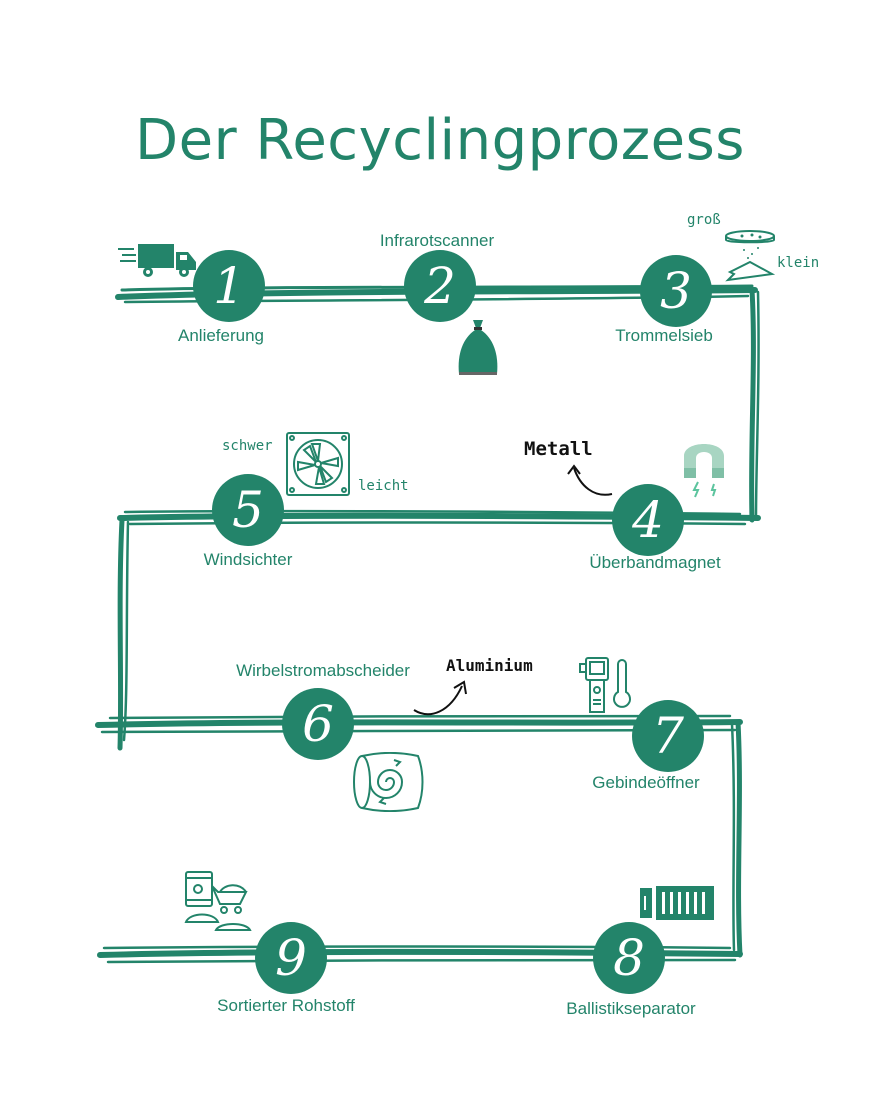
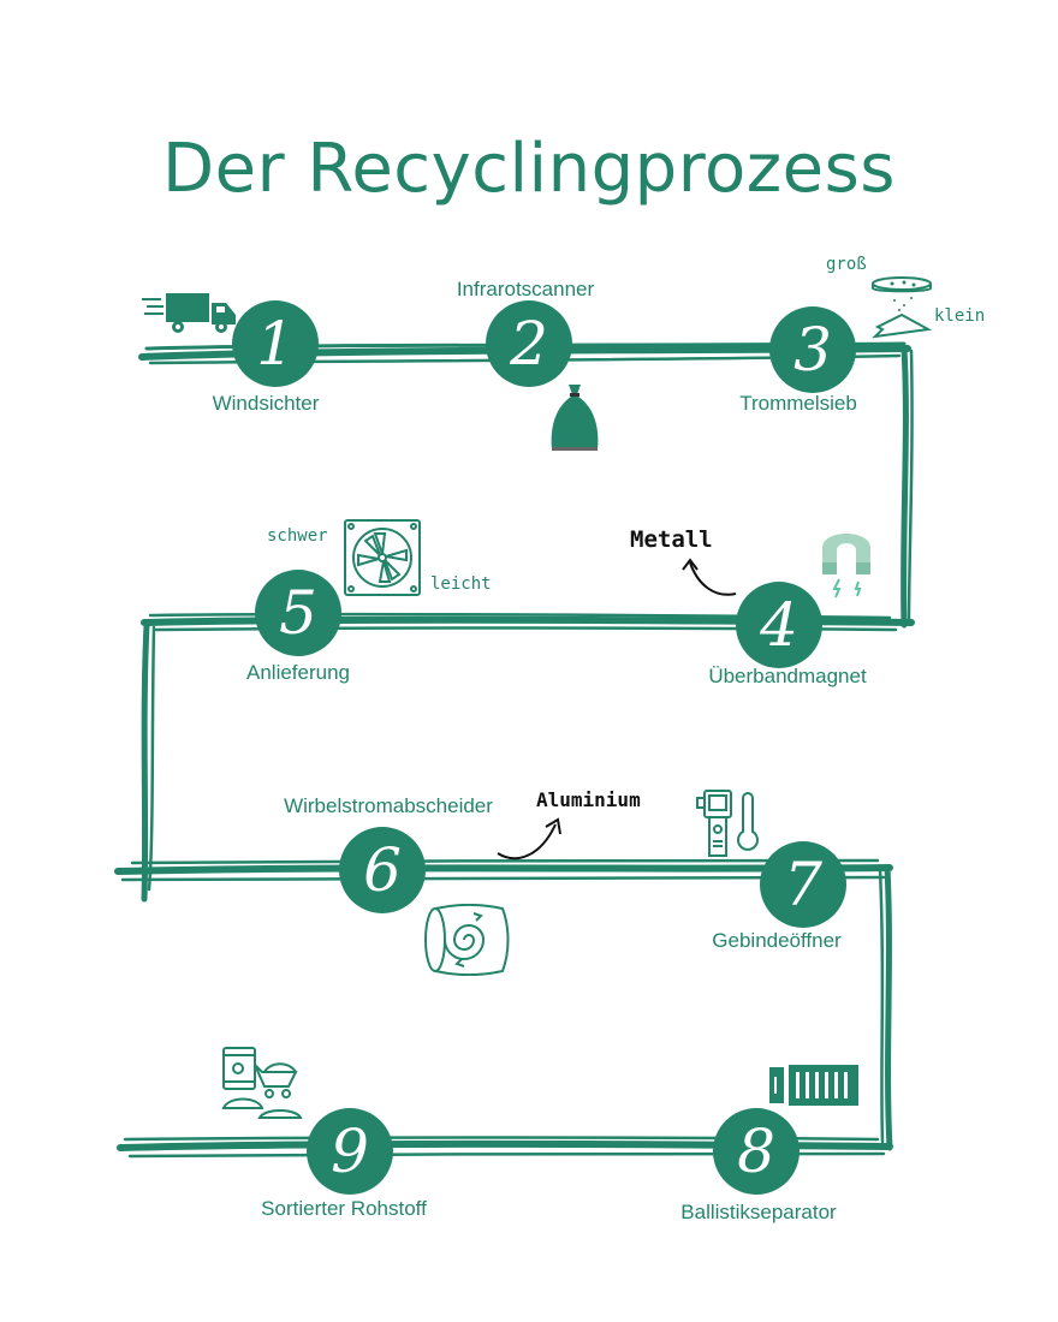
  Der Recyclingprozess
  1
- Anlieferung
+ Windsichter
  2
  Infrarotscanner
  3
  Trommelsieb
  groß
  klein
  4
  Überbandmagnet
  Metall
  5
- Windsichter
+ Anlieferung
  schwer
  leicht
  6
  Wirbelstromabscheider
  Aluminium
  7
  Gebindeöffner
  8
  Ballistikseparator
  9
  Sortierter Rohstoff
